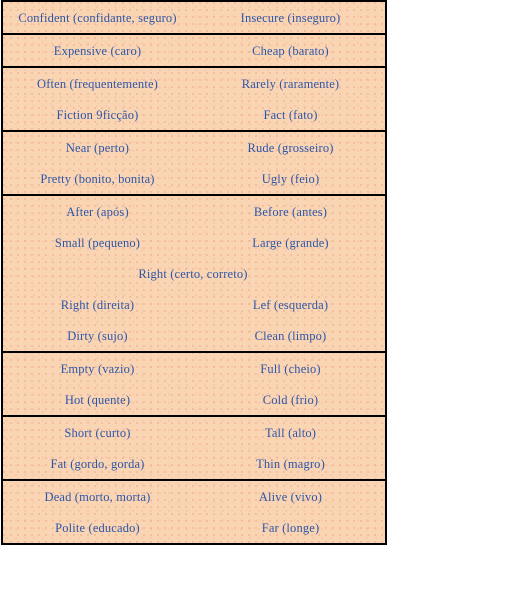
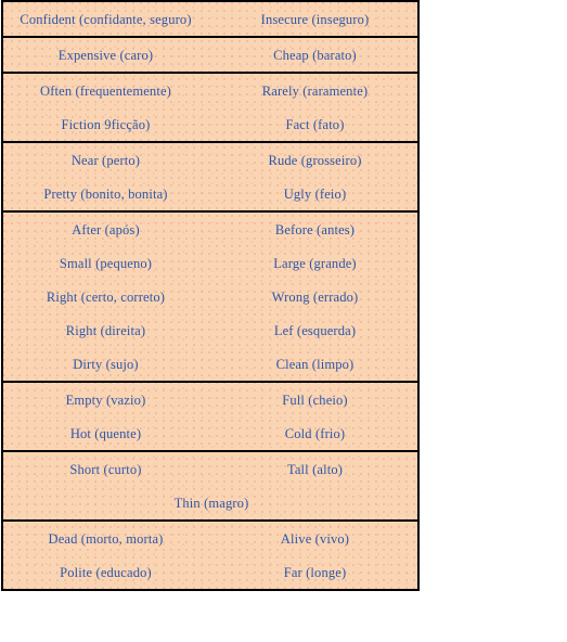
  Confident (confidante, seguro)
  Insecure (inseguro)
  Expensive (caro)
  Cheap (barato)
  Often (frequentemente)
  Rarely (raramente)
  Fiction 9ficção)
  Fact (fato)
  Near (perto)
  Rude (grosseiro)
  Pretty (bonito, bonita)
  Ugly (feio)
  After (após)
  Before (antes)
  Small (pequeno)
  Large (grande)
  Right (certo, correto)
+ Wrong (errado)
  Right (direita)
  Lef (esquerda)
  Dirty (sujo)
  Clean (limpo)
  Empty (vazio)
  Full (cheio)
  Hot (quente)
  Cold (frio)
  Short (curto)
  Tall (alto)
- Fat (gordo, gorda)
  Thin (magro)
  Dead (morto, morta)
  Alive (vivo)
  Polite (educado)
  Far (longe)
